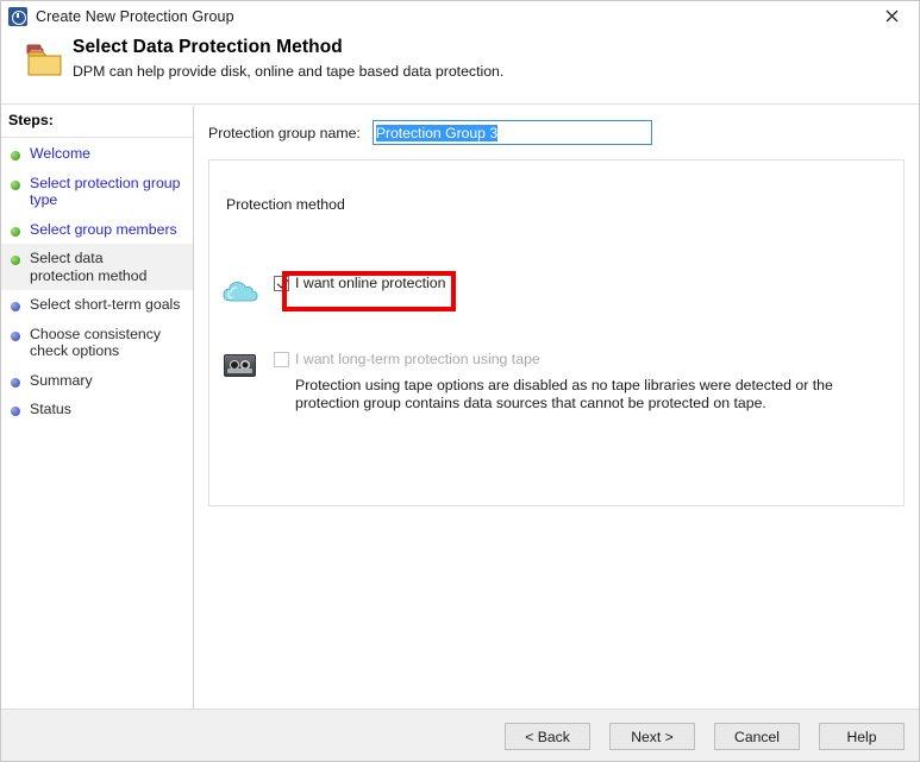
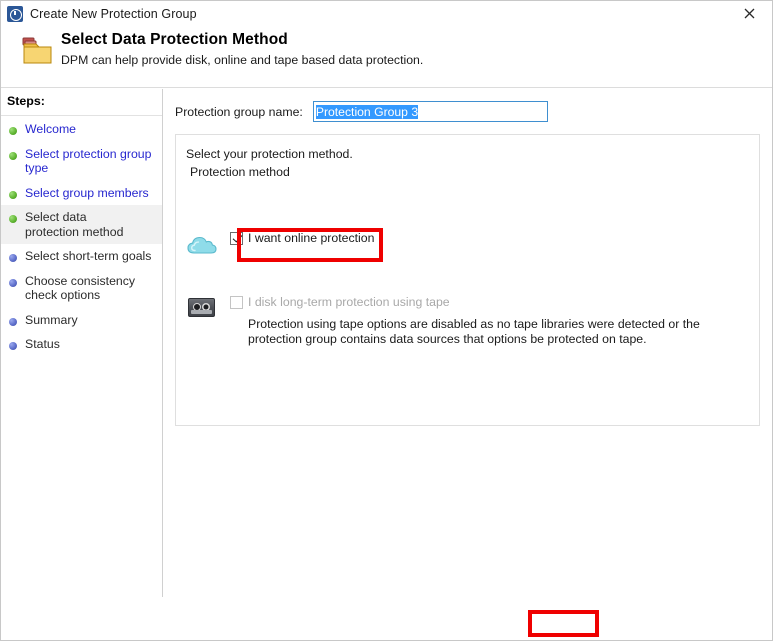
  Create New Protection Group
  Select Data Protection Method
  DPM can help provide disk, online and tape based data protection.
  Steps:
  Welcome
  Select protection group type
  Select group members
  Select data protection method
  Select short-term goals
  Choose consistency check options
  Summary
  Status
  Protection group name:
  Protection Group 3
  Protection method
+ Select your protection method.
  I want online protection
- I want long-term protection using tape
+ I disk long-term protection using tape
- Protection using tape options are disabled as no tape libraries were detected or the protection group contains data sources that cannot be protected on tape.
+ Protection using tape options are disabled as no tape libraries were detected or the protection group contains data sources that options be protected on tape.
- < Back
- Next >
- Cancel
- Help
